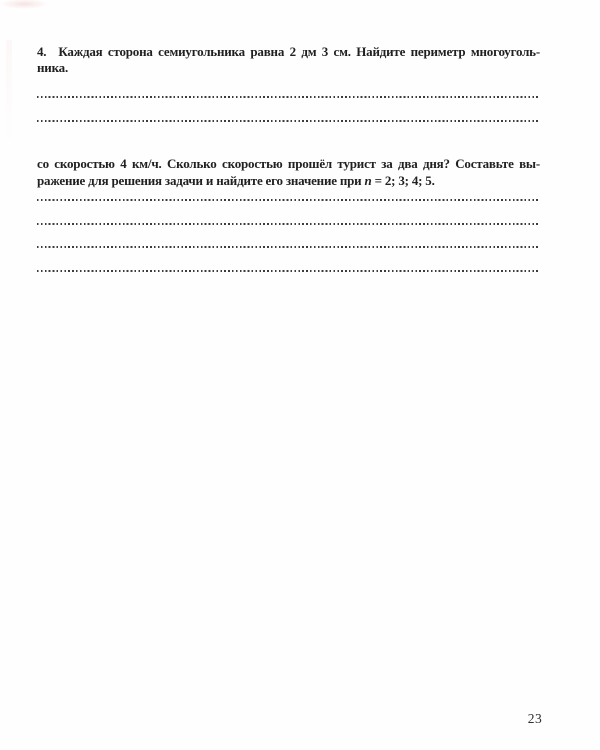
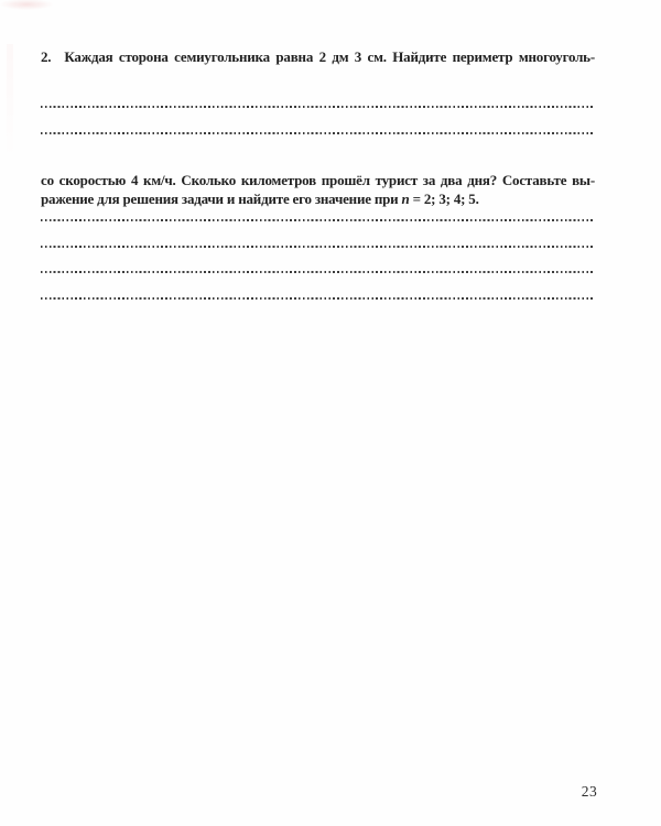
- 4. Каждая сторона семиугольника равна 2 дм 3 см. Найдите периметр многоуголь-
+ 2. Каждая сторона семиугольника равна 2 дм 3 см. Найдите периметр многоуголь-
- ника.
- со скоростью 4 км/ч. Сколько скоростью прошёл турист за два дня? Составьте вы-
+ со скоростью 4 км/ч. Сколько километров прошёл турист за два дня? Составьте вы-
  ражение для решения задачи и найдите его значение при n = 2; 3; 4; 5.
  23
